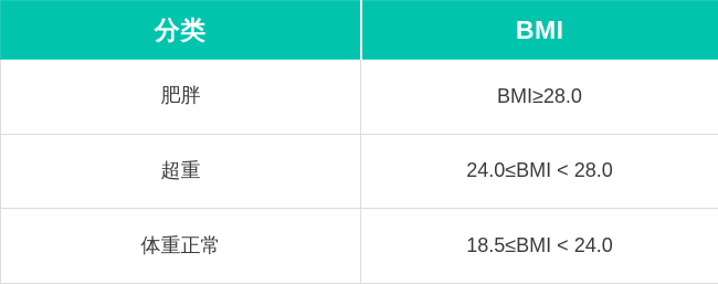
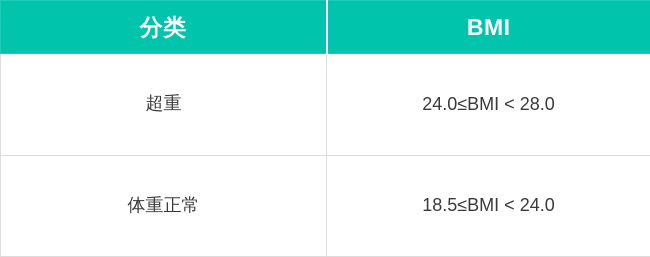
  分类	BMI
- 肥胖	BMI≥28.0
  超重	24.0≤BMI < 28.0
  体重正常	18.5≤BMI < 24.0
